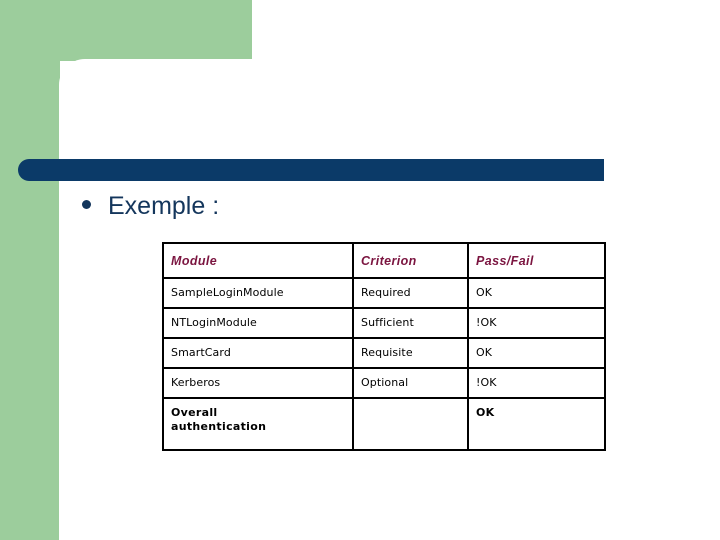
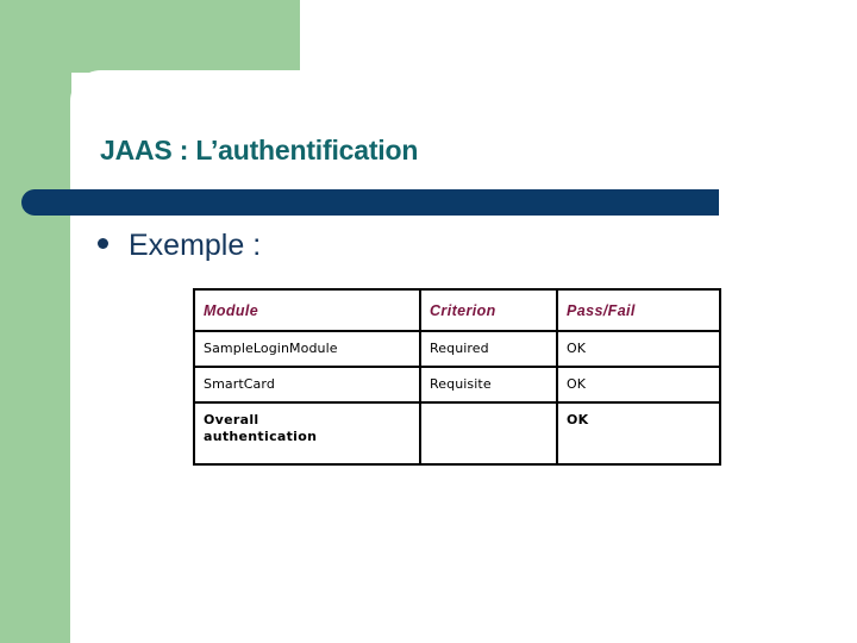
+ JAAS : L’authentification
  Exemple :
  Module	Criterion	Pass/Fail
  SampleLoginModule	Required	OK
- NTLoginModule	Sufficient	!OK
  SmartCard	Requisite	OK
- Kerberos	Optional	!OK
  Overall authentication		OK
